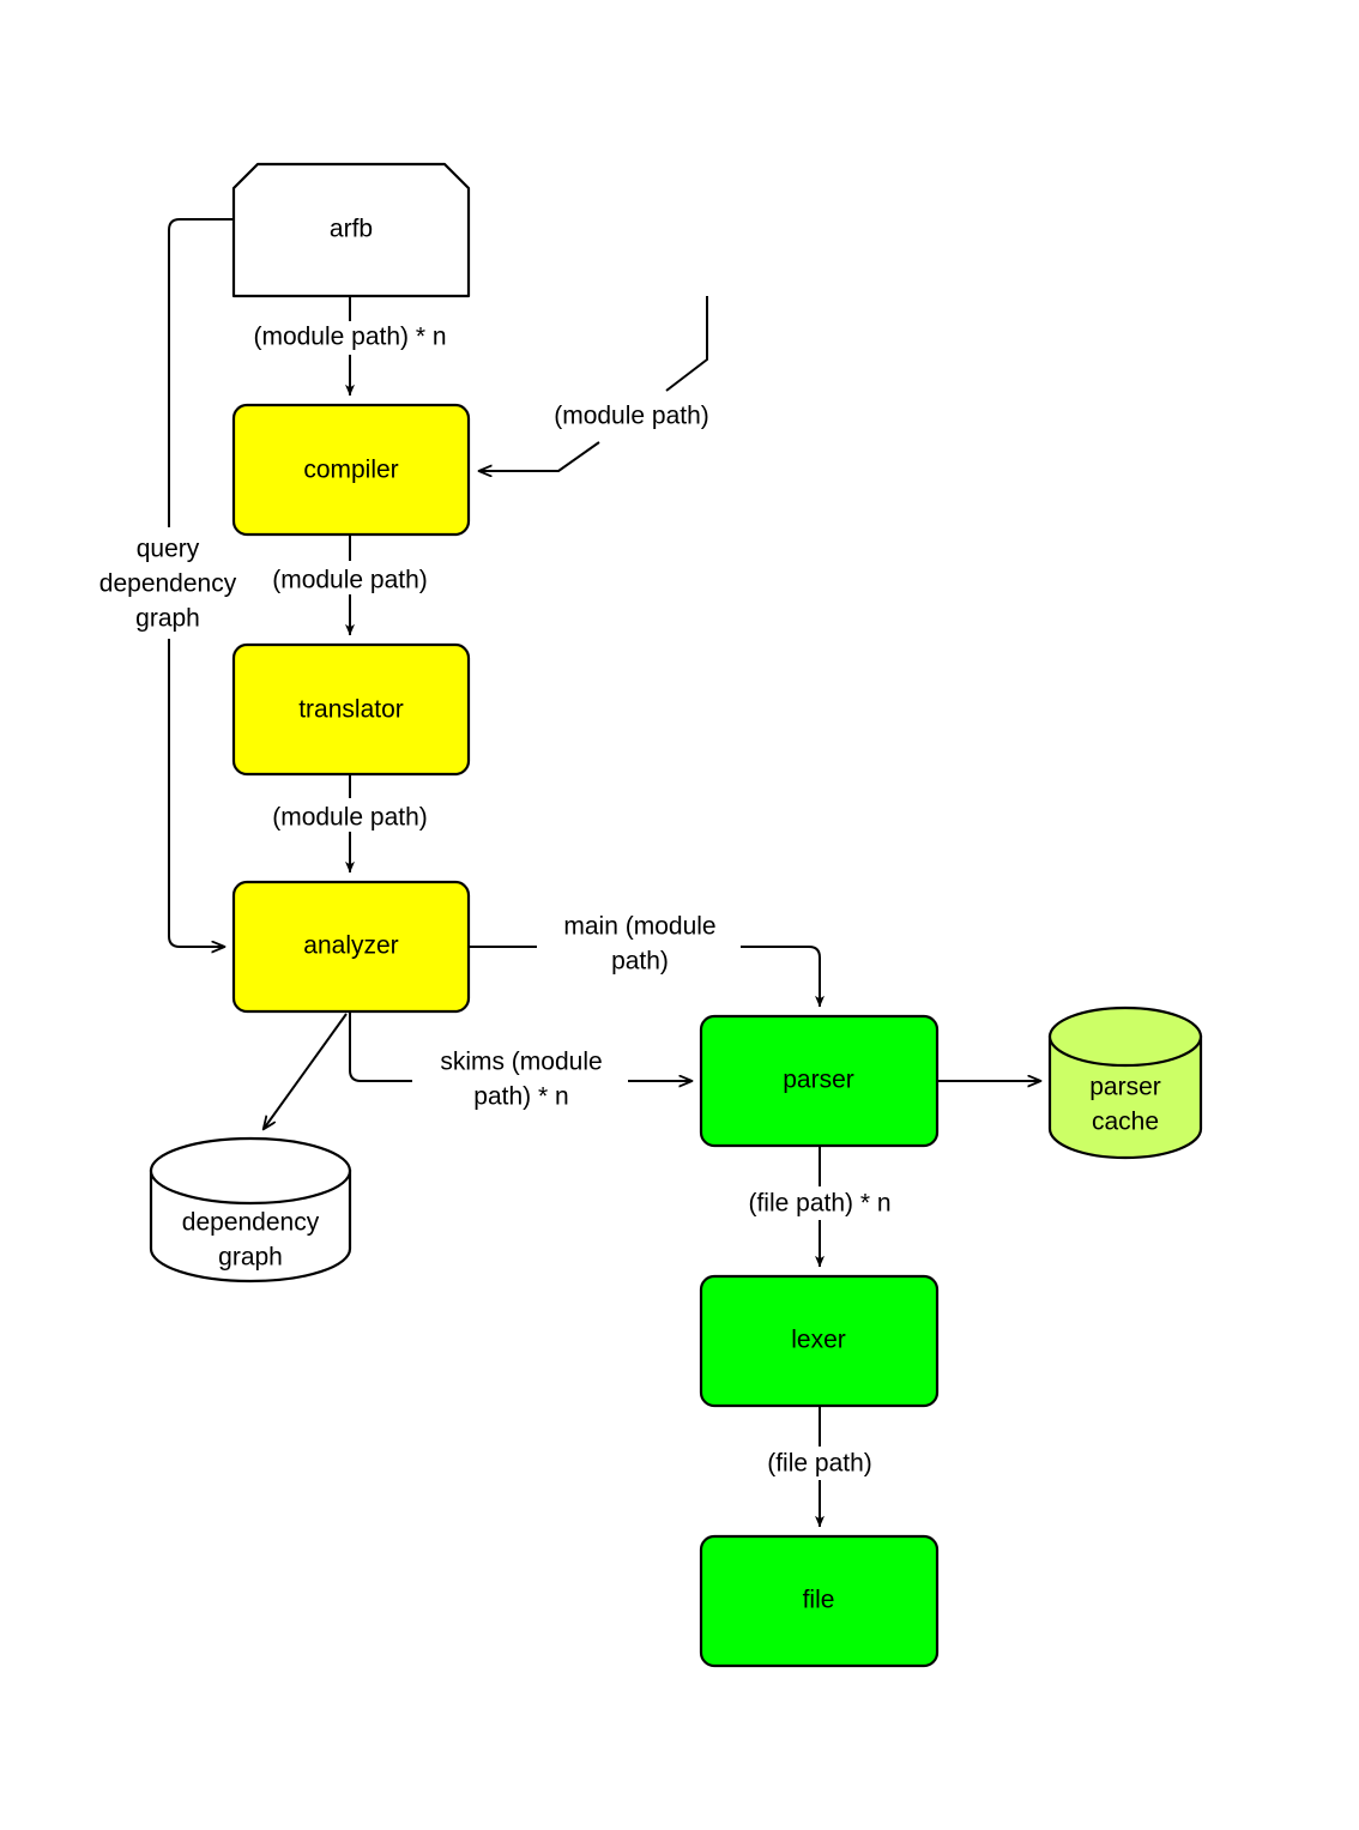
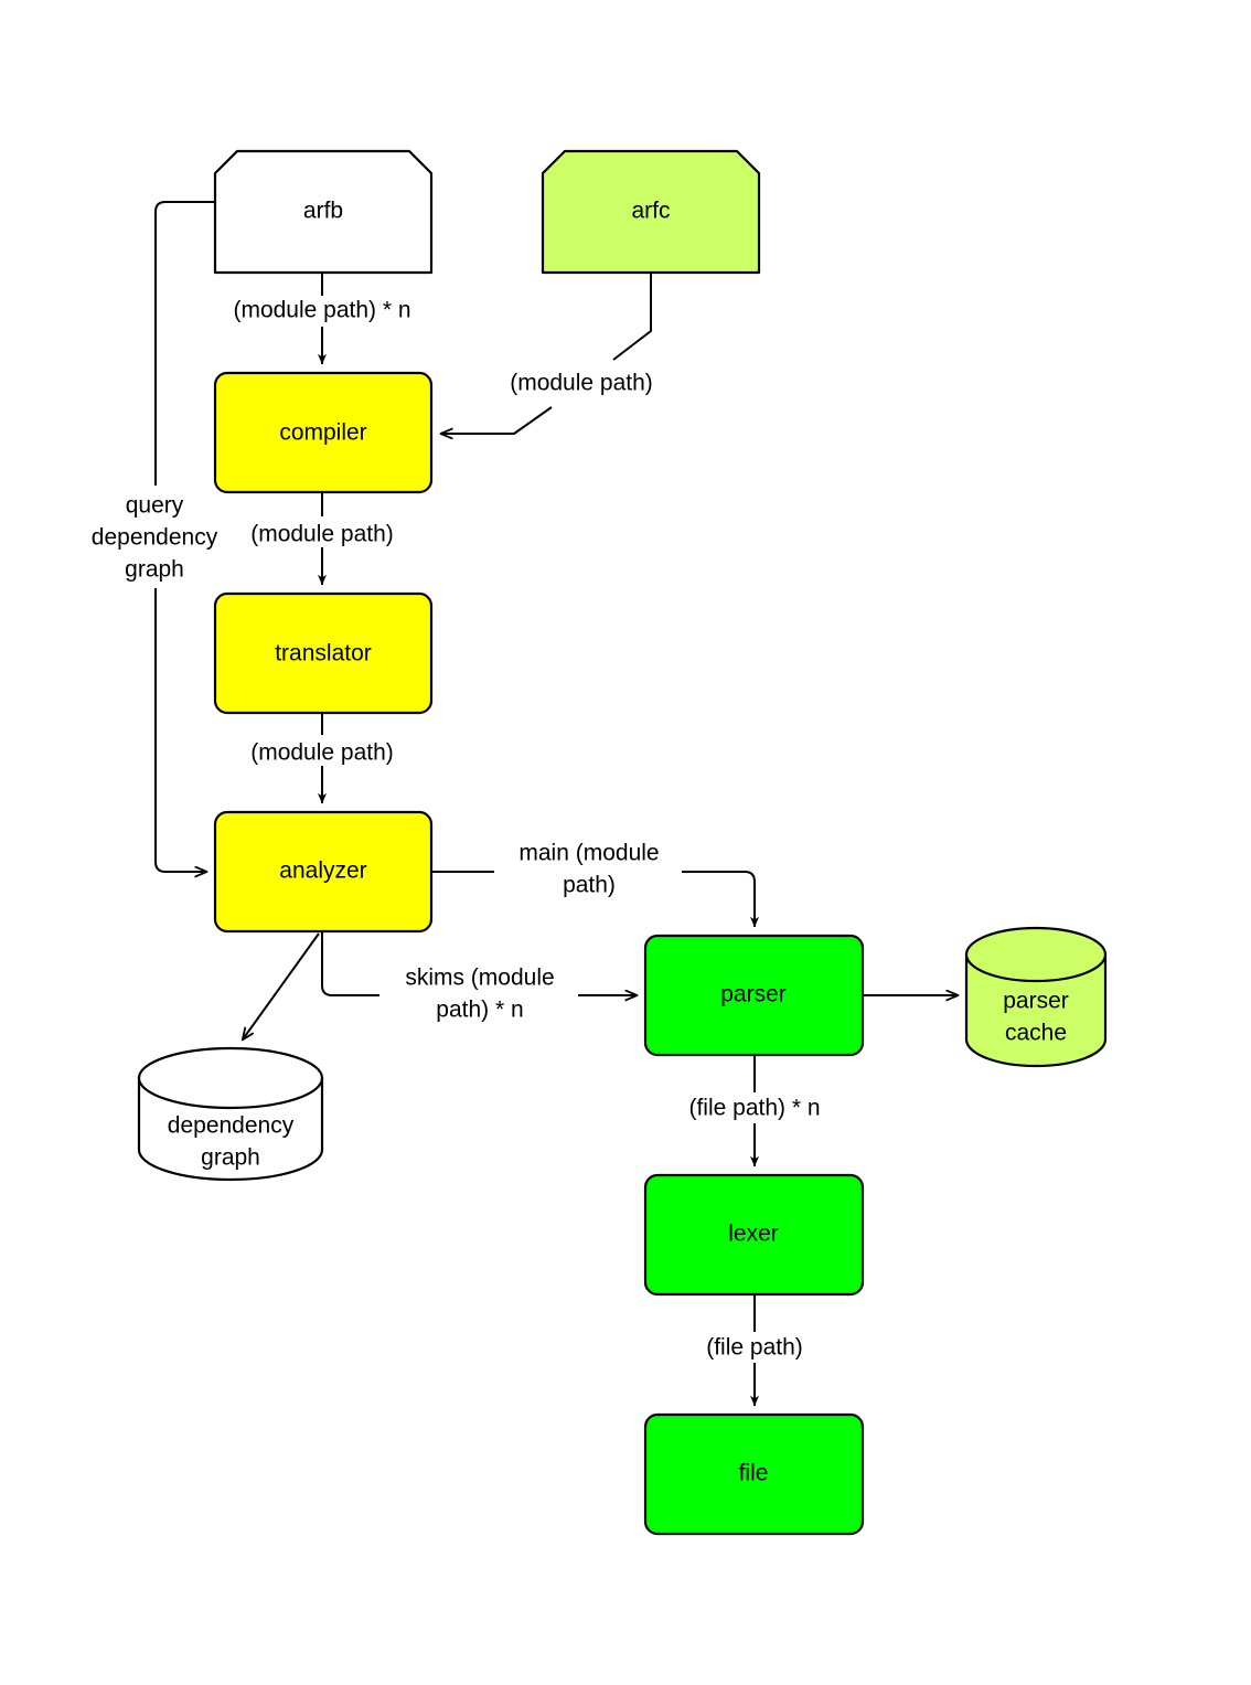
  (module path) * n
  (module path)
  (module path)
  (module path)
  query
  dependency
  graph
  main (module
  path)
  skims (module
  path) * n
  (file path) * n
  (file path)
  arfb
+ arfc
  compiler
  translator
  analyzer
  dependency
  graph
  parser
  parser
  cache
  lexer
  file
